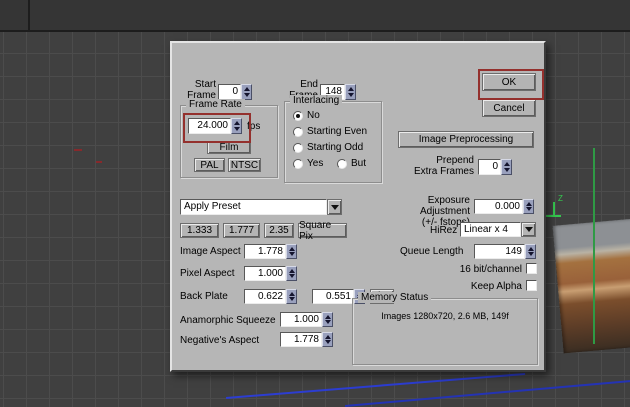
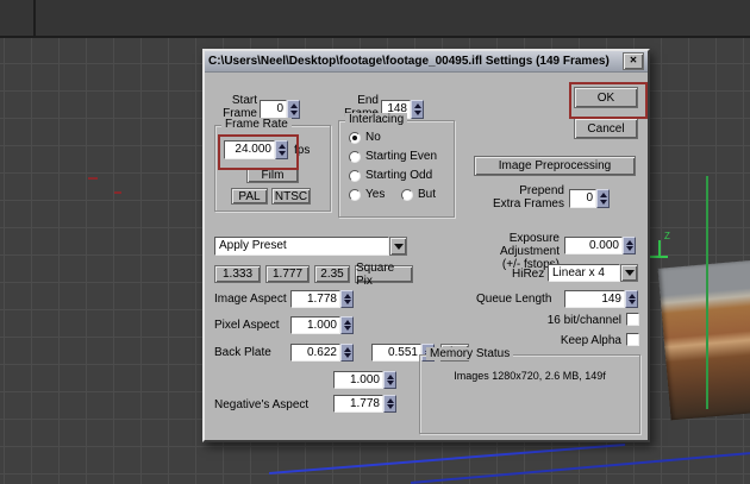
  Z
+ C:\Users\Neel\Desktop\footage\footage_00495.ifl Settings (149 Frames)
+ ✕
  Start
  Frame
  0
  End
  148
  OK
  Cancel
  Frame Rate
  24.000
  fps
  Film
  PAL
  NTSC
  Interlacing
  No
  Starting Even
  Starting Odd
  Yes
  But
  Image Preprocessing
  Prepend
  Extra Frames
  0
  Apply Preset
  Exposure Adjustment
  (+/- fstop
  0.000
  1.333
  1.777
  2.35
  Square Pix
  HiRez
  Linear x 4
  Image Aspect
  1.778
  Queue Length
  149
  Pixel Aspect
  1.000
  16 bit/channel
  Keep Alpha
  Back Plate
  0.622
  0.551
  Memory Status
  Images 1280x720, 2.6 MB, 149f
- Anamorphic Squeeze
  1.000
  Negative's Aspect
  1.778
